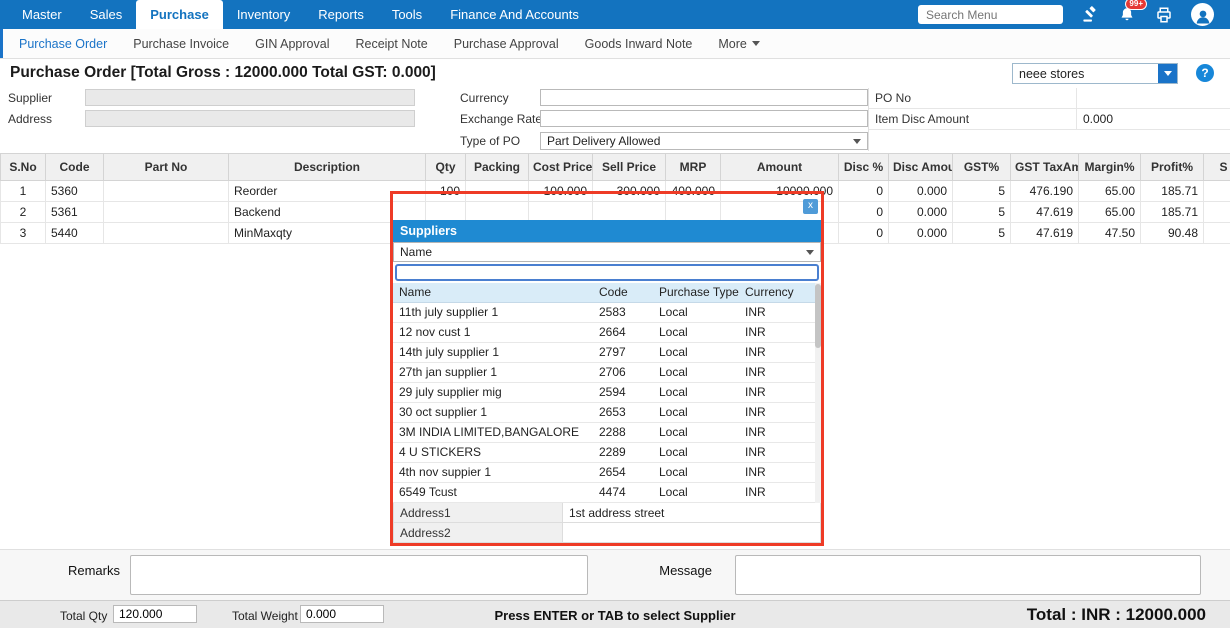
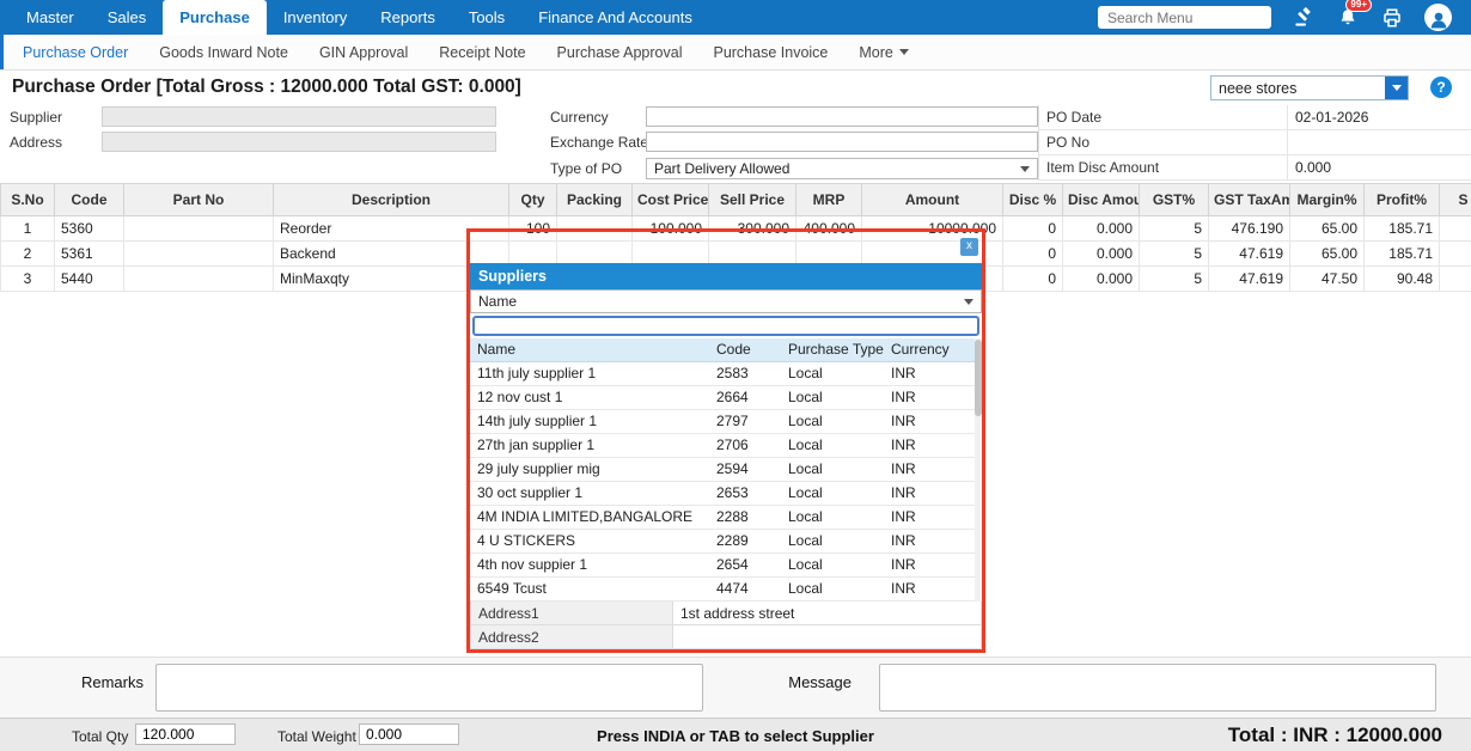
  Master
  Sales
  Purchase
  Inventory
  Reports
  Tools
  Finance And Accounts
  Search Menu
  99+
  Purchase Order
- Purchase Invoice
+ Goods Inward Note
  GIN Approval
  Receipt Note
  Purchase Approval
- Goods Inward Note
+ Purchase Invoice
  More
  Purchase Order [Total Gross : 12000.000 Total GST: 0.000]
  neee stores
  ?
  Supplier
  Address
  Currency
  Exchange Rate
  Type of PO
  Part Delivery Allowed
+ PO Date
+ 02-01-2026
  PO No
  Item Disc Amount
  0.000
  S.No	Code	Part No	Description	Qty	Packing	Cost Price	Sell Price	MRP	Amount	Disc %	Disc Amou	GST%	GST TaxAm	Margin%	Profit%	S
  1	5360		Reorder	100		100.000	300.000	400.000	10000.000	0	0.000	5	476.190	65.00	185.71
  2	5361		Backend							0	0.000	5	47.619	65.00	185.71
  3	5440		MinMaxqty							0	0.000	5	47.619	47.50	90.48
  Remarks
  Message
  Total Qty
  120.000
  Total Weight
  0.000
- Press ENTER or TAB to select Supplier
+ Press INDIA or TAB to select Supplier
  Total : INR : 12000.000
  x
  Suppliers
  Name
  Name	Code	Purchase Type	Currency
  11th july supplier 1	2583	Local	INR
  12 nov cust 1	2664	Local	INR
  14th july supplier 1	2797	Local	INR
  27th jan supplier 1	2706	Local	INR
  29 july supplier mig	2594	Local	INR
  30 oct supplier 1	2653	Local	INR
- 3M INDIA LIMITED,BANGALORE	2288	Local	INR
+ 4M INDIA LIMITED,BANGALORE	2288	Local	INR
  4 U STICKERS	2289	Local	INR
  4th nov suppier 1	2654	Local	INR
  6549 Tcust	4474	Local	INR
  Address1
  1st address street
  Address2
